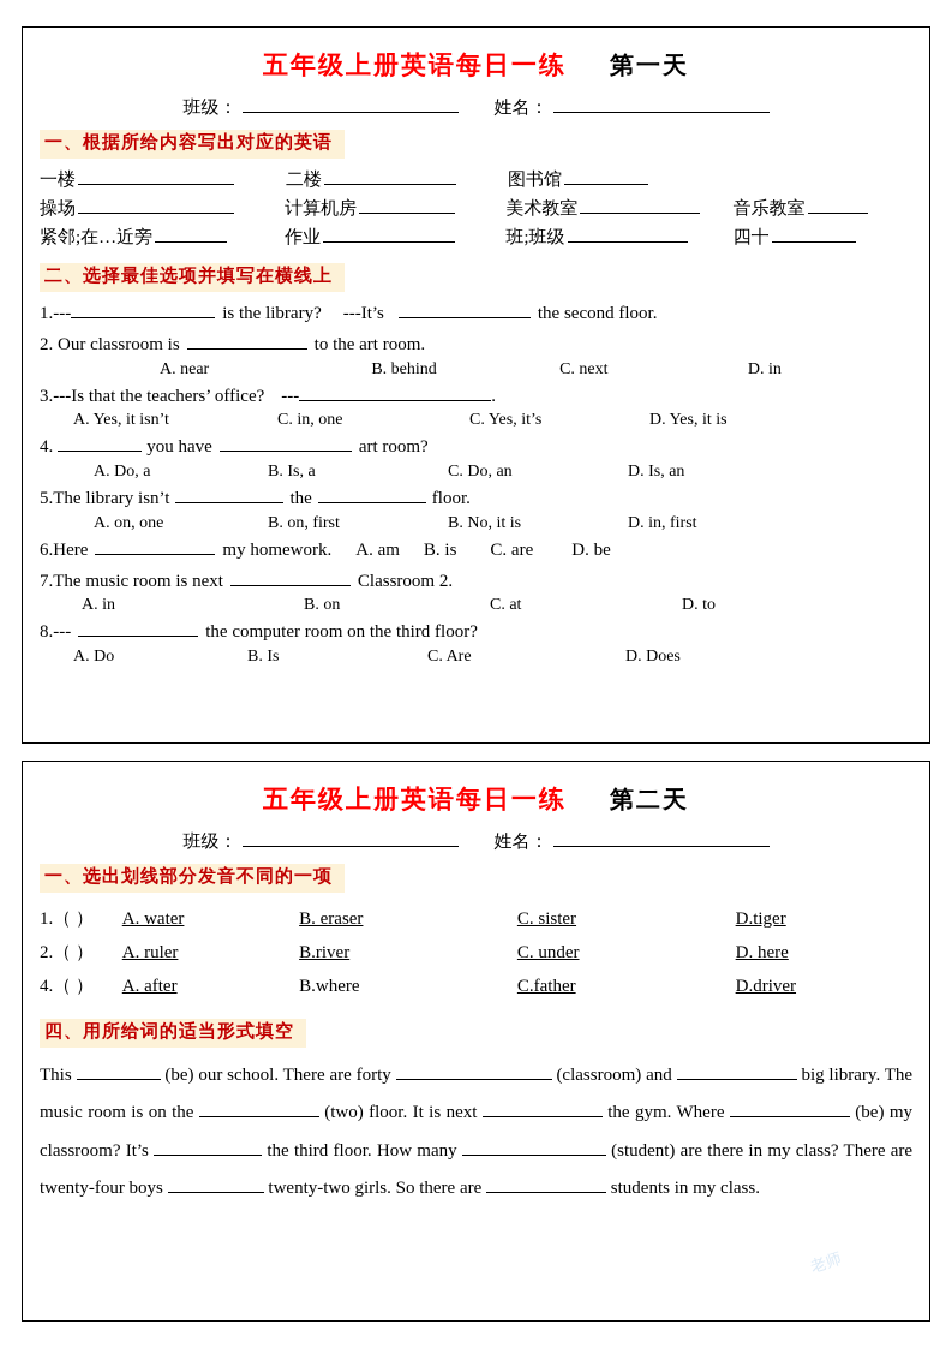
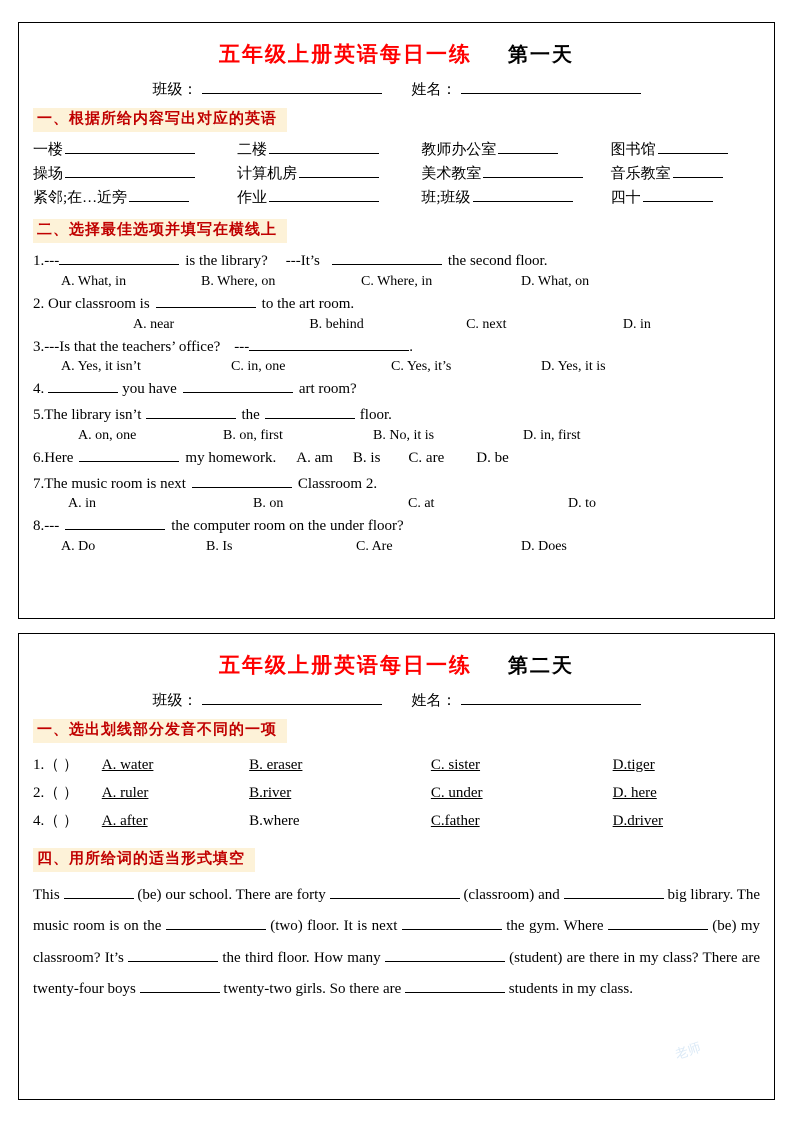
  五年级上册英语每日一练
  第一天
  班级：
  姓名：
  一、根据所给内容写出对应的英语
  一楼
  二楼
+ 教师办公室
  图书馆
  操场
  计算机房
  美术教室
  音乐教室
  紧邻;在…近旁
  作业
  班;班级
  四十
  二、选择最佳选项并填写在横线上
  1.---
  is the library?
  ---It’s
  the second floor.
+ A. What, in
+ B. Where, on
+ C. Where, in
+ D. What, on
  2. Our classroom is
  to the art room.
  A. near
  B. behind
  C. next
  D. in
  3.---Is that the teachers’ office?
  ---
  .
  A. Yes, it isn’t
  C. in, one
  C. Yes, it’s
  D. Yes, it is
  4.
  you have
  art room?
- A. Do, a
- B. Is, a
- C. Do, an
- D. Is, an
  5.The library isn’t
  the
  floor.
  A. on, one
  B. on, first
  B. No, it is
  D. in, first
  6.Here
  my homework.
  A. am
  B. is
  C. are
  D. be
  7.The music room is next
  Classroom 2.
  A. in
  B. on
  C. at
  D. to
  8.---
- the computer room on the third floor?
+ the computer room on the under floor?
  A. Do
  B. Is
  C. Are
  D. Does
  五年级上册英语每日一练
  第二天
  班级：
  姓名：
  一、选出划线部分发音不同的一项
  1.（ ）
  A. water
  B. eraser
  C. sister
  D.tiger
  2.（ ）
  A. ruler
  B.river
  C. under
  D. here
  4.（ ）
  A. after
  B.where
  C.father
  D.driver
  四、用所给词的适当形式填空
  This (be) our school. There are forty (classroom) and big library. The music room is on the (two) floor. It is next the gym. Where (be) my classroom? It’s the third floor. How many (student) are there in my class? There are twenty-four boys twenty-two girls. So there are students in my class.
